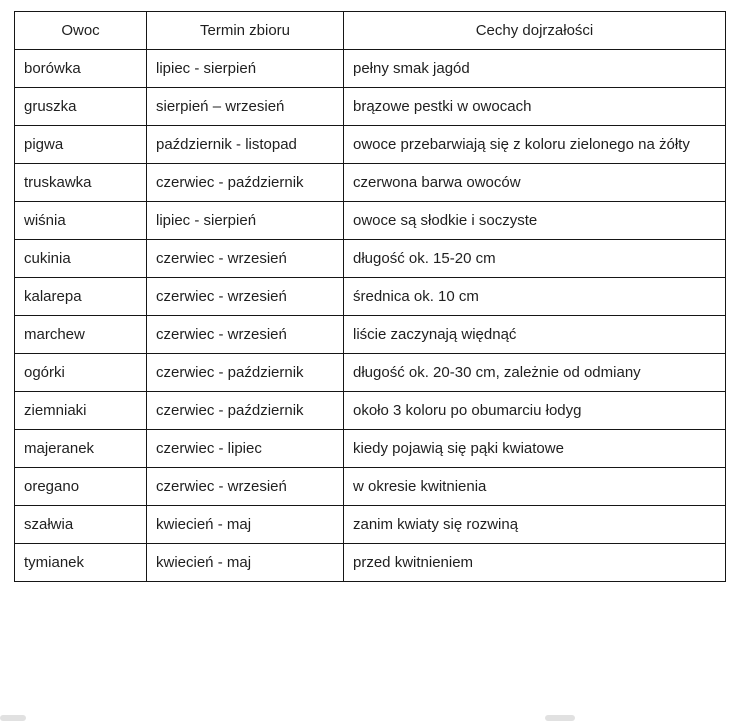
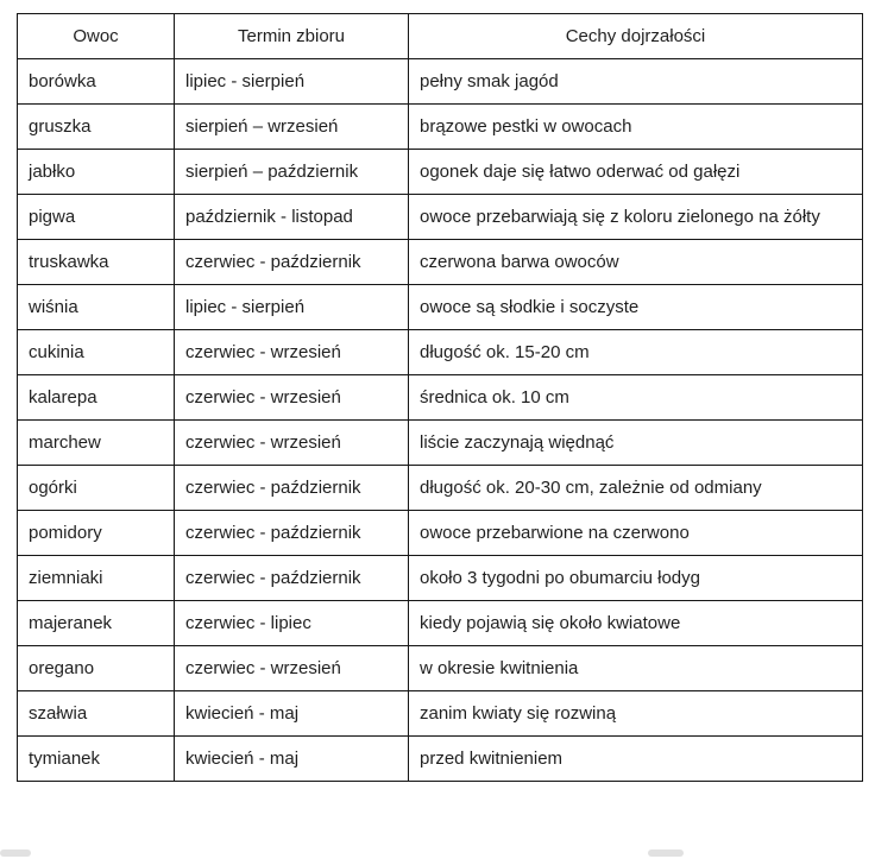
  Owoc	Termin zbioru	Cechy dojrzałości
  borówka	lipiec - sierpień	pełny smak jagód
  gruszka	sierpień – wrzesień	brązowe pestki w owocach
+ jabłko	sierpień – październik	ogonek daje się łatwo oderwać od gałęzi
  pigwa	październik - listopad	owoce przebarwiają się z koloru zielonego na żółty
  truskawka	czerwiec - październik	czerwona barwa owoców
  wiśnia	lipiec - sierpień	owoce są słodkie i soczyste
  cukinia	czerwiec - wrzesień	długość ok. 15-20 cm
  kalarepa	czerwiec - wrzesień	średnica ok. 10 cm
  marchew	czerwiec - wrzesień	liście zaczynają więdnąć
  ogórki	czerwiec - październik	długość ok. 20-30 cm, zależnie od odmiany
+ pomidory	czerwiec - październik	owoce przebarwione na czerwono
- ziemniaki	czerwiec - październik	około 3 koloru po obumarciu łodyg
+ ziemniaki	czerwiec - październik	około 3 tygodni po obumarciu łodyg
- majeranek	czerwiec - lipiec	kiedy pojawią się pąki kwiatowe
+ majeranek	czerwiec - lipiec	kiedy pojawią się około kwiatowe
  oregano	czerwiec - wrzesień	w okresie kwitnienia
  szałwia	kwiecień - maj	zanim kwiaty się rozwiną
  tymianek	kwiecień - maj	przed kwitnieniem
